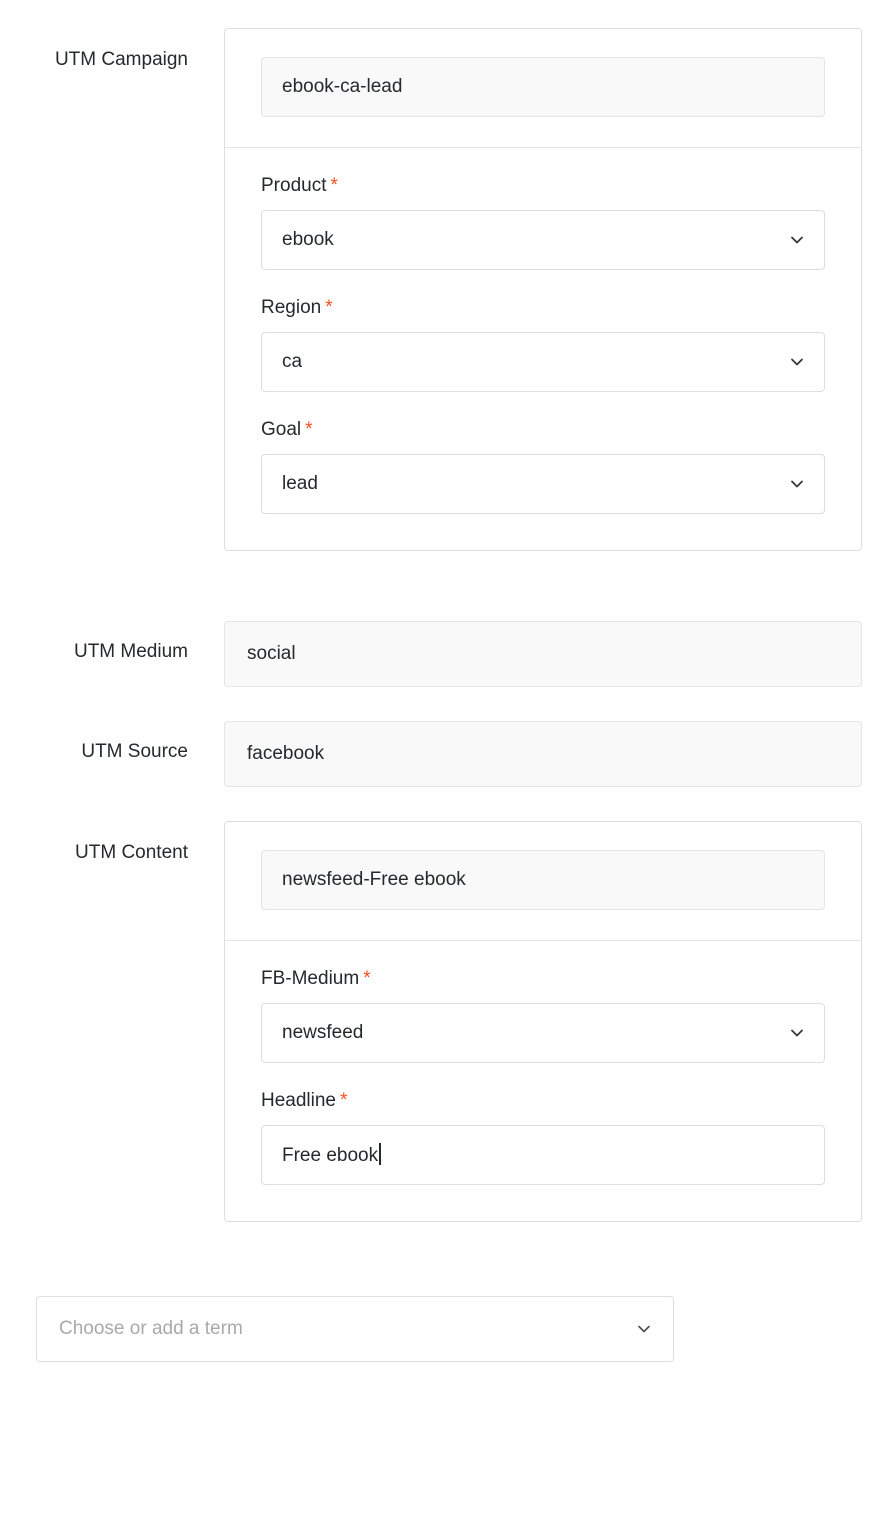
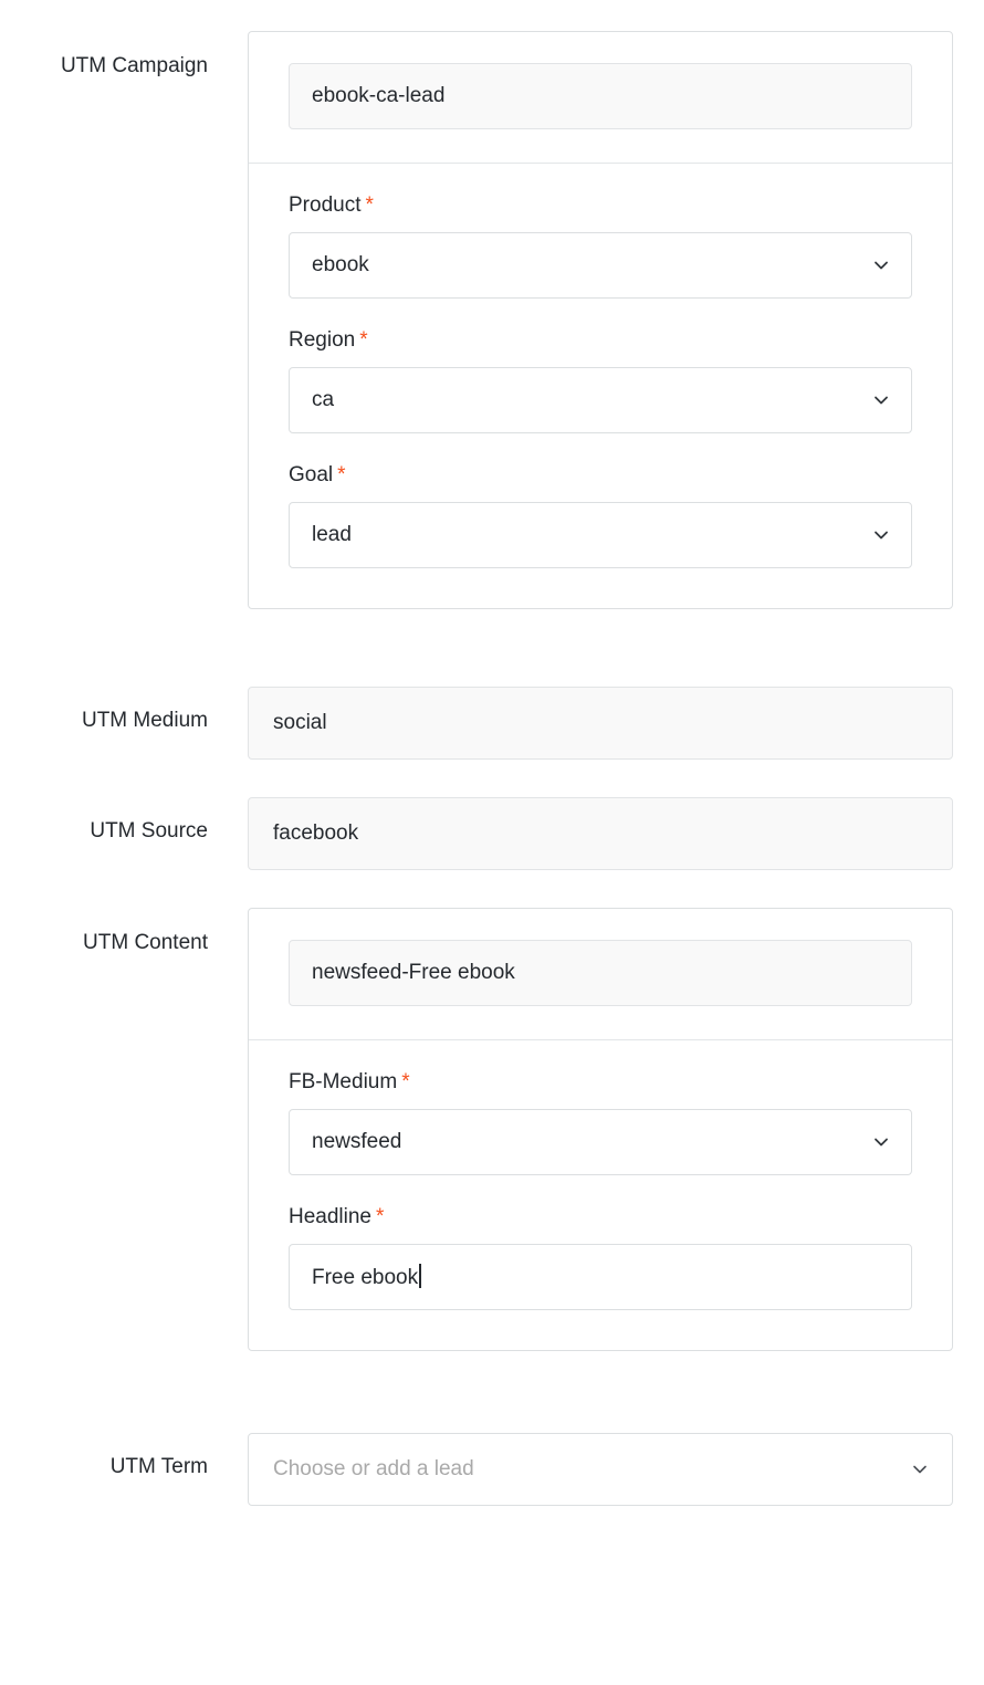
  UTM Campaign
  ebook-ca-lead
  Product *
  ebook
  Region *
  ca
  Goal *
  lead
  UTM Medium
  social
  UTM Source
  facebook
  UTM Content
  newsfeed-Free ebook
  FB-Medium *
  newsfeed
  Headline *
  Free ebook
+ UTM Term
- Choose or add a term
+ Choose or add a lead
